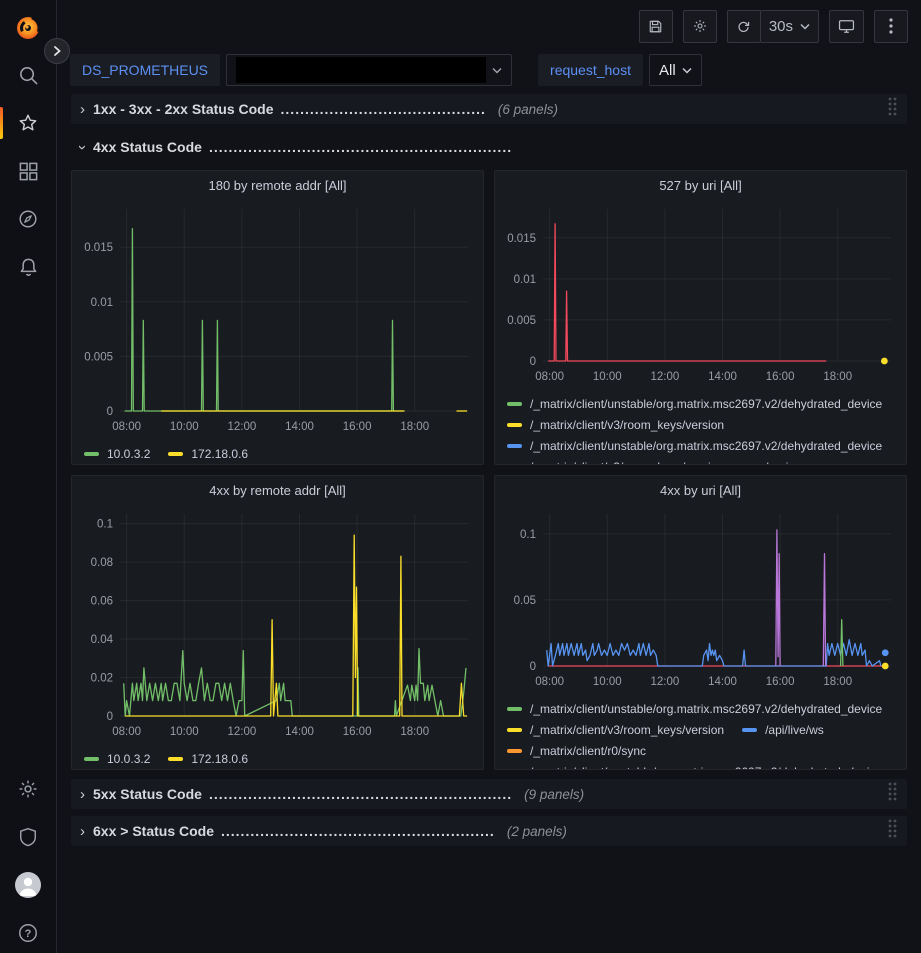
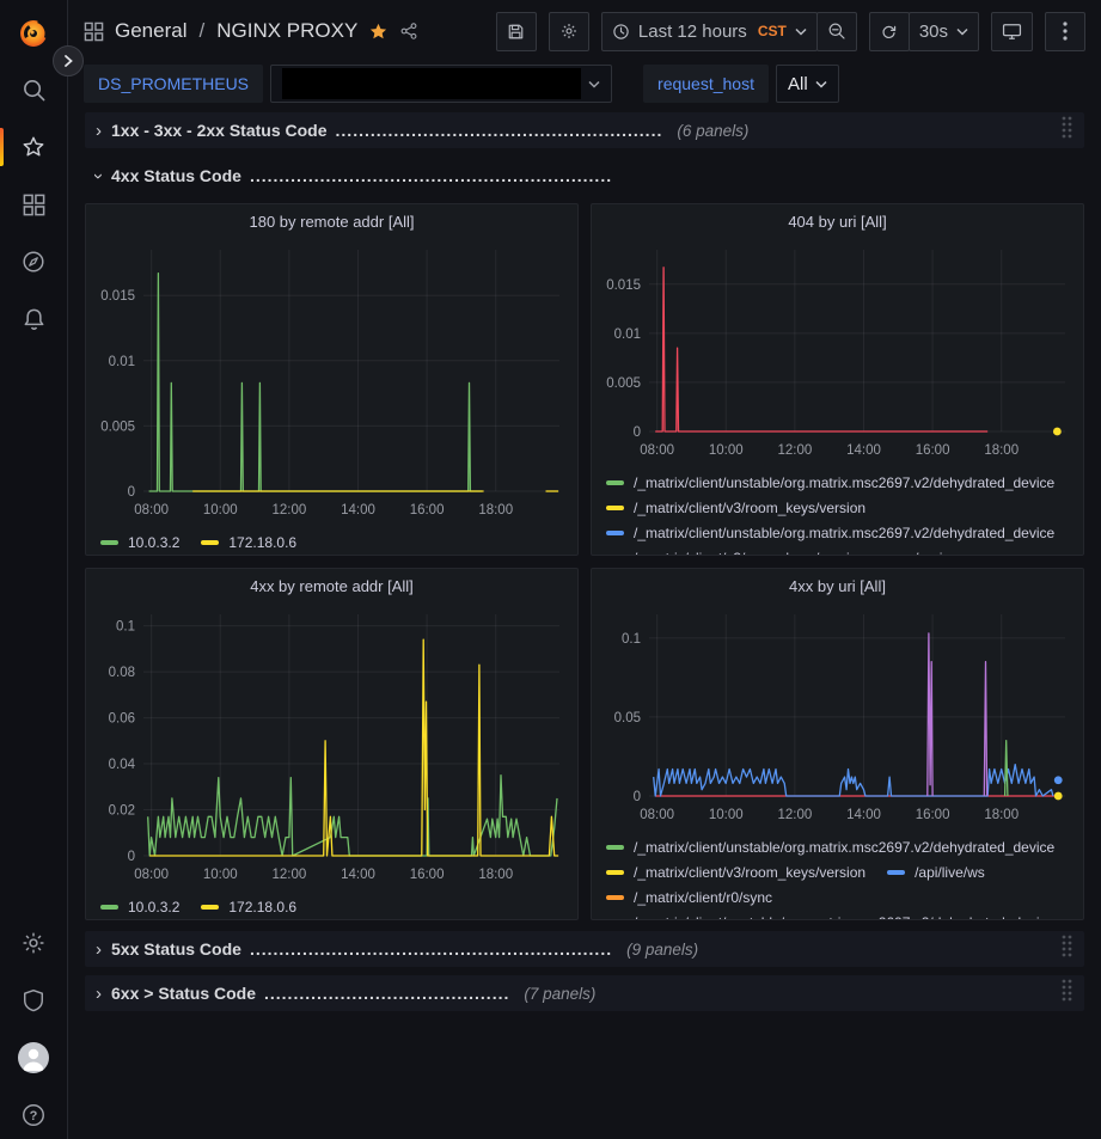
  ?
+ General
+ /
+ NGINX PROXY
+ Last 12 hours
+ CST
  30s
  DS_PROMETHEUS
  request_host
  All
  ›
  1xx - 3xx - 2xx Status Code
- ..........................................
+ ........................................................
  (6 panels)
  4xx Status Code
  ..............................................................
  180 by remote addr [All]
  08:00
  10:00
  12:00
  14:00
  16:00
  18:00
  0
  0.005
  0.01
  0.015
  10.0.3.2
  172.18.0.6
- 527 by uri [All]
+ 404 by uri [All]
  08:00
  10:00
  12:00
  14:00
  16:00
  18:00
  0
  0.005
  0.01
  0.015
  /_matrix/client/unstable/org.matrix.msc2697.v2/dehydrated_device
  /_matrix/client/v3/room_keys/version
  /_matrix/client/unstable/org.matrix.msc2697.v2/dehydrated_device
  4xx by remote addr [All]
  08:00
  10:00
  12:00
  14:00
  16:00
  18:00
  0
  0.02
  0.04
  0.06
  0.08
  0.1
  10.0.3.2
  172.18.0.6
  4xx by uri [All]
  08:00
  10:00
  12:00
  14:00
  16:00
  18:00
  0
  0.05
  0.1
  /_matrix/client/unstable/org.matrix.msc2697.v2/dehydrated_device
  /_matrix/client/v3/room_keys/version
  /api/live/ws
  /_matrix/client/r0/sync
  ›
  5xx Status Code
  ..............................................................
  (9 panels)
  ›
  6xx > Status Code
- ........................................................
+ ..........................................
- (2 panels)
+ (7 panels)
